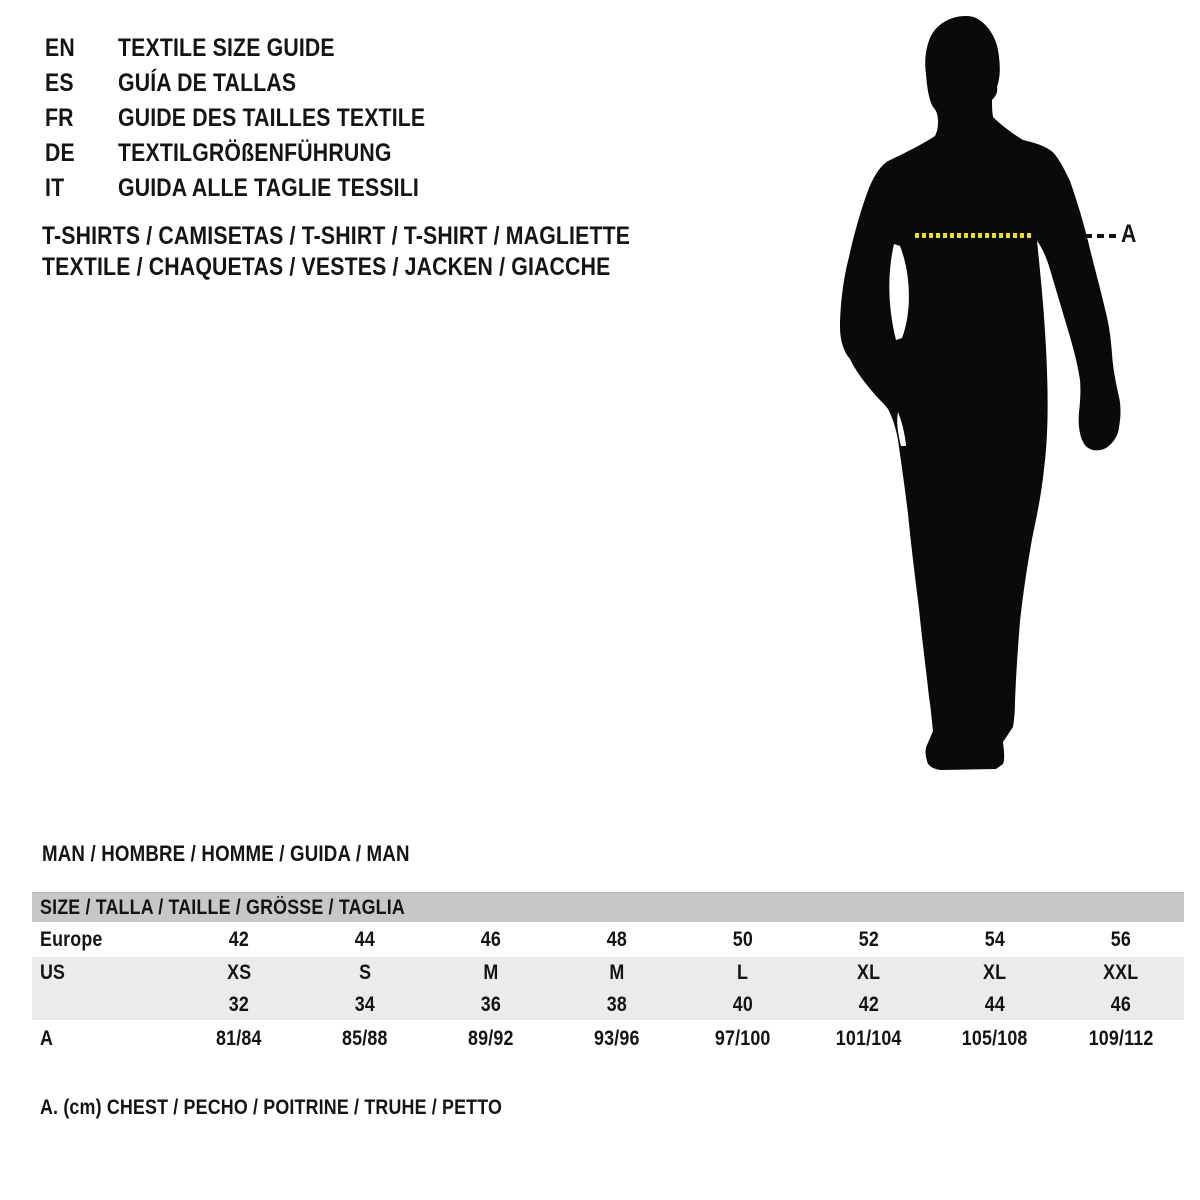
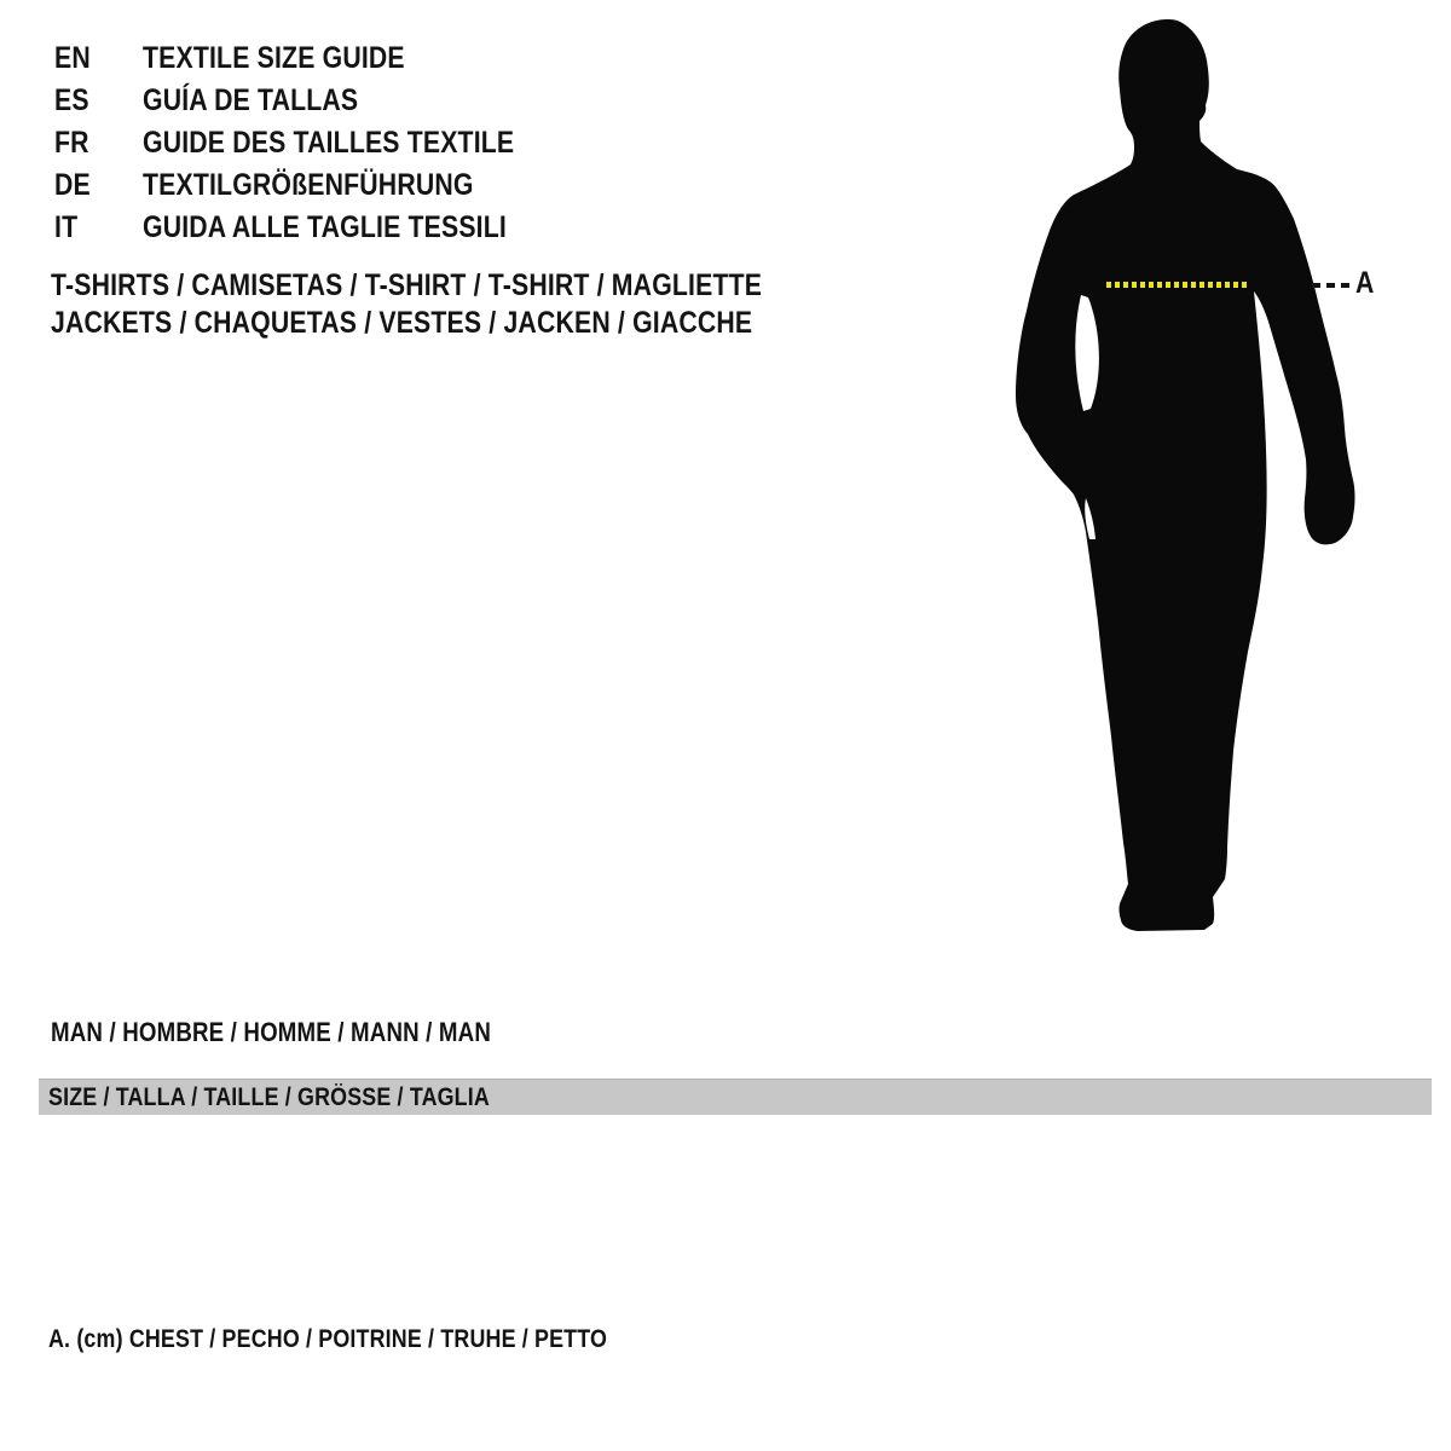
  EN
  TEXTILE SIZE GUIDE
  ES
  GUÍA DE TALLAS
  FR
  GUIDE DES TAILLES TEXTILE
  DE
  TEXTILGRÖßENFÜHRUNG
  IT
  GUIDA ALLE TAGLIE TESSILI
  T-SHIRTS / CAMISETAS / T-SHIRT / T-SHIRT / MAGLIETTE
- TEXTILE / CHAQUETAS / VESTES / JACKEN / GIACCHE
+ JACKETS / CHAQUETAS / VESTES / JACKEN / GIACCHE
  A
- MAN / HOMBRE / HOMME / GUIDA / MAN
+ MAN / HOMBRE / HOMME / MANN / MAN
  SIZE / TALLA / TAILLE / GRÖSSE / TAGLIA
- Europe	42	44	46	48	50	52	54	56
- US	XS	S	M	M	L	XL	XL	XXL
- 	32	34	36	38	40	42	44	46
- A	81/84	85/88	89/92	93/96	97/100	101/104	105/108	109/112
  A. (cm) CHEST / PECHO / POITRINE / TRUHE / PETTO
